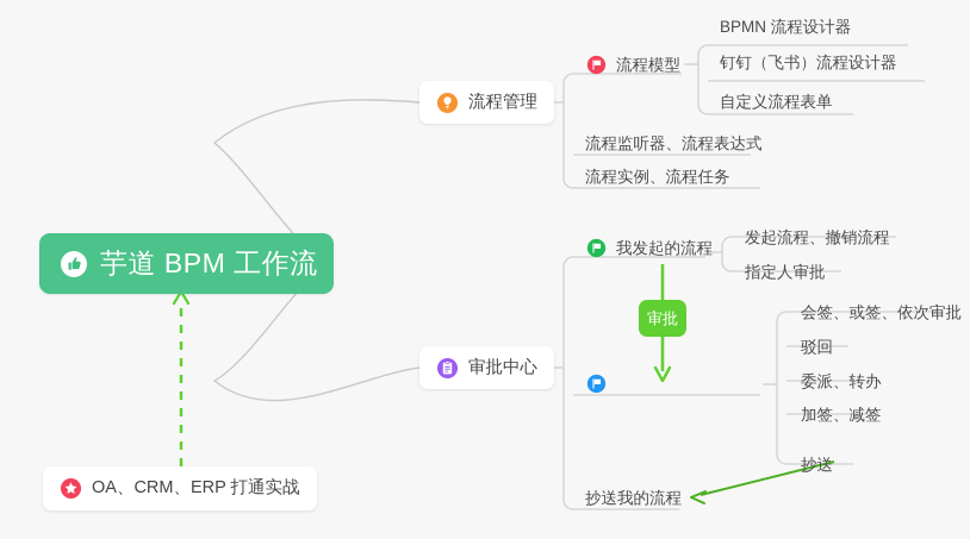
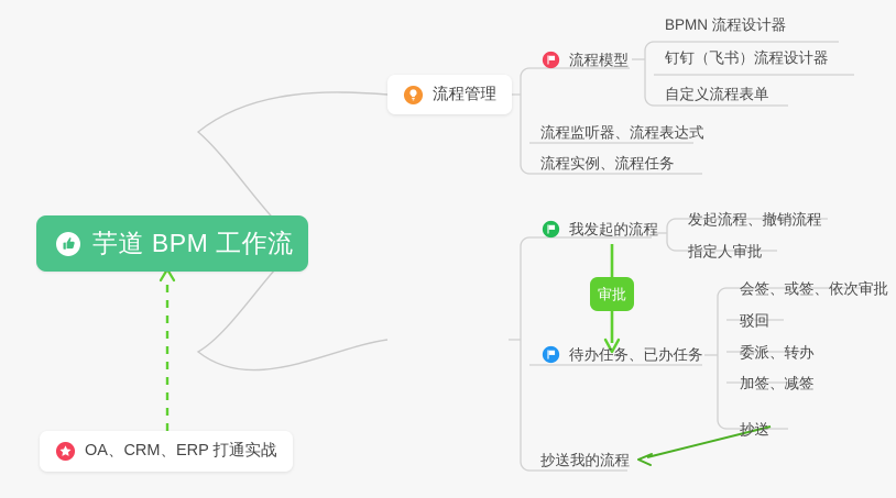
  芋道 BPM 工作流
  流程管理
  流程模型
  BPMN 流程设计器
  钉钉（飞书）流程设计器
  自定义流程表单
  流程监听器、流程表达式
  流程实例、流程任务
- 审批中心
  我发起的流程
  发起流程、撤销流程
  指定人审批
+ 待办任务、已办任务
  会签、或签、依次审批
  驳回
  委派、转办
  加签、减签
  抄送
  抄送我的流程
  审批
  OA、CRM、ERP 打通实战
